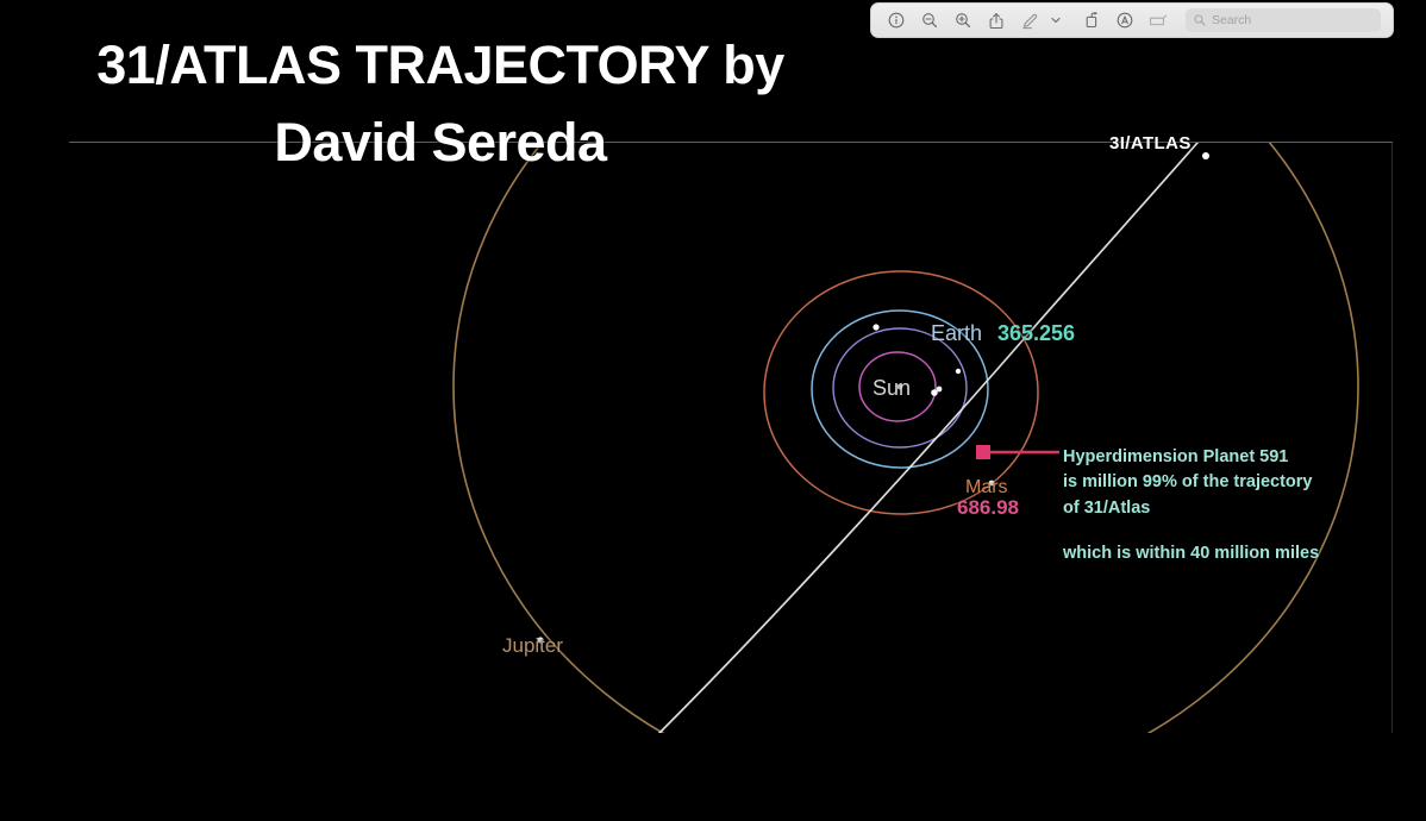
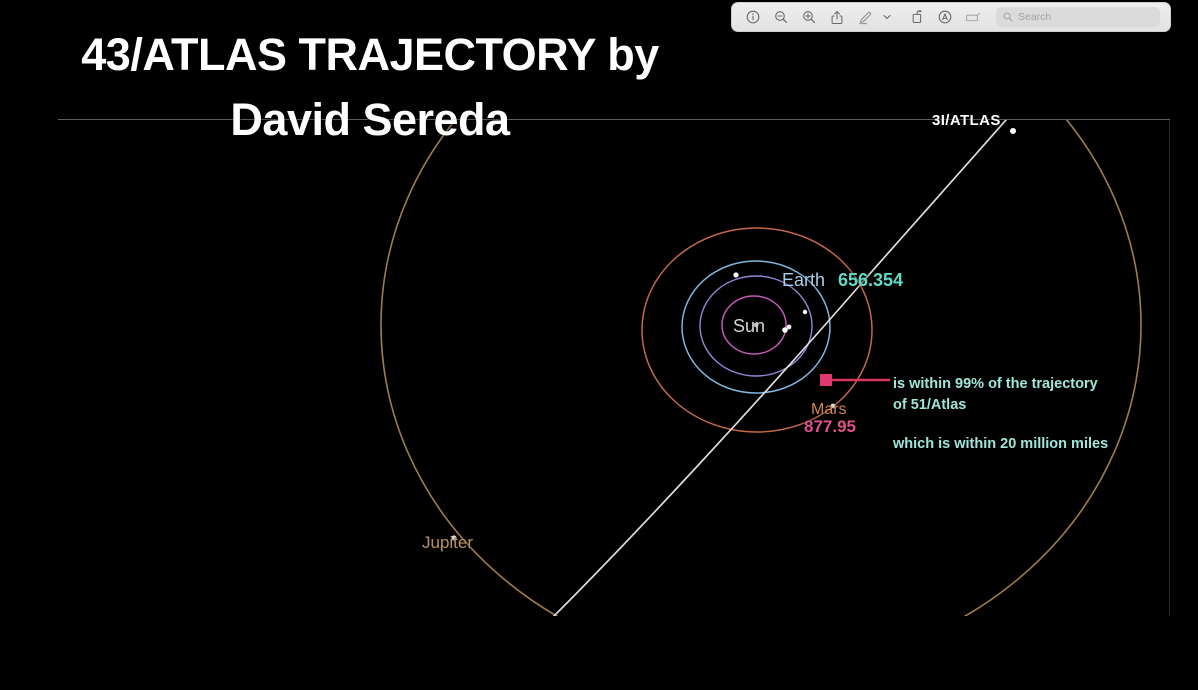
  Sun
  Earth
- 365.256
+ 656.354
  Mars
- 686.98
+ 877.95
  Jupiter
  3I/ATLAS
- Hyperdimension Planet 591
- is million 99% of the trajectory
+ is within 99% of the trajectory
- of 31/Atlas
+ of 51/Atlas
- which is within 40 million miles
+ which is within 20 million miles
- 31/ATLAS TRAJECTORY by
+ 43/ATLAS TRAJECTORY by
  David Sereda
  Search
